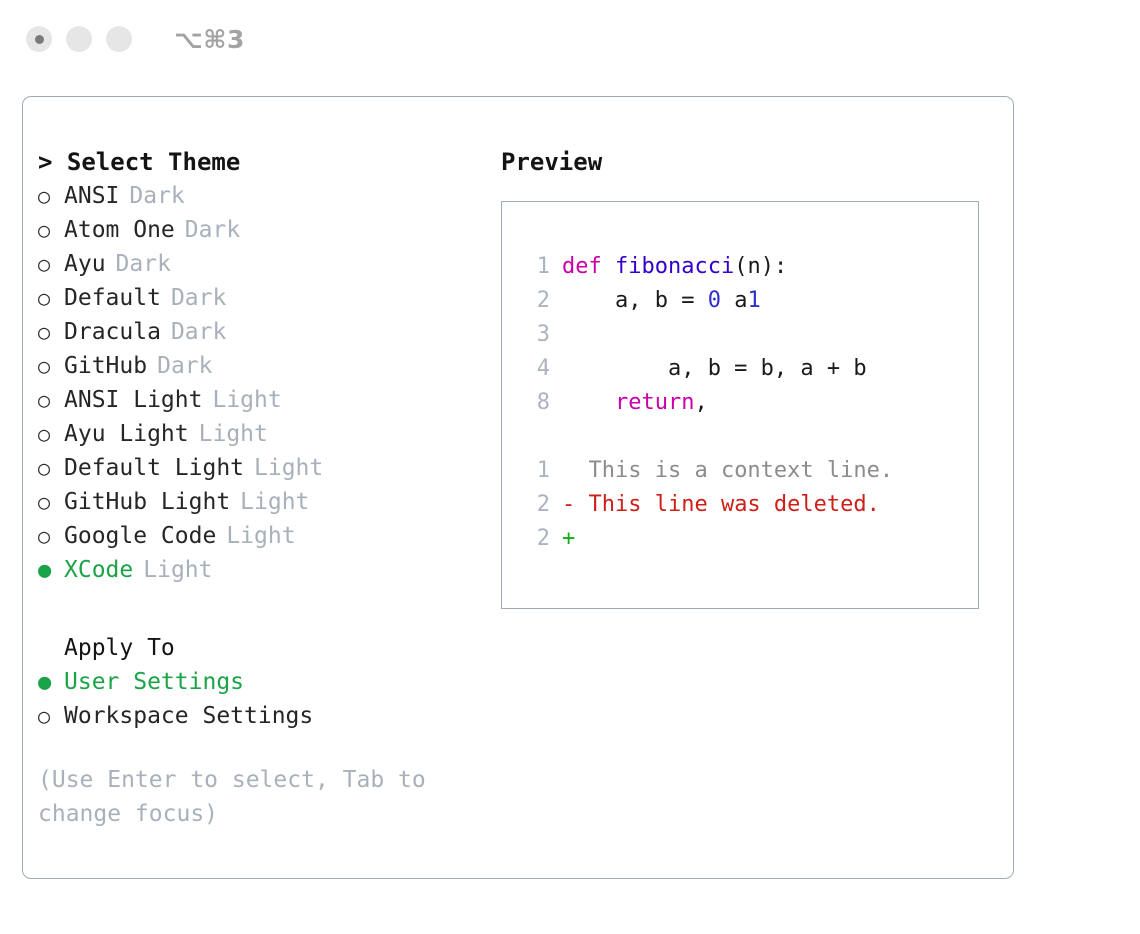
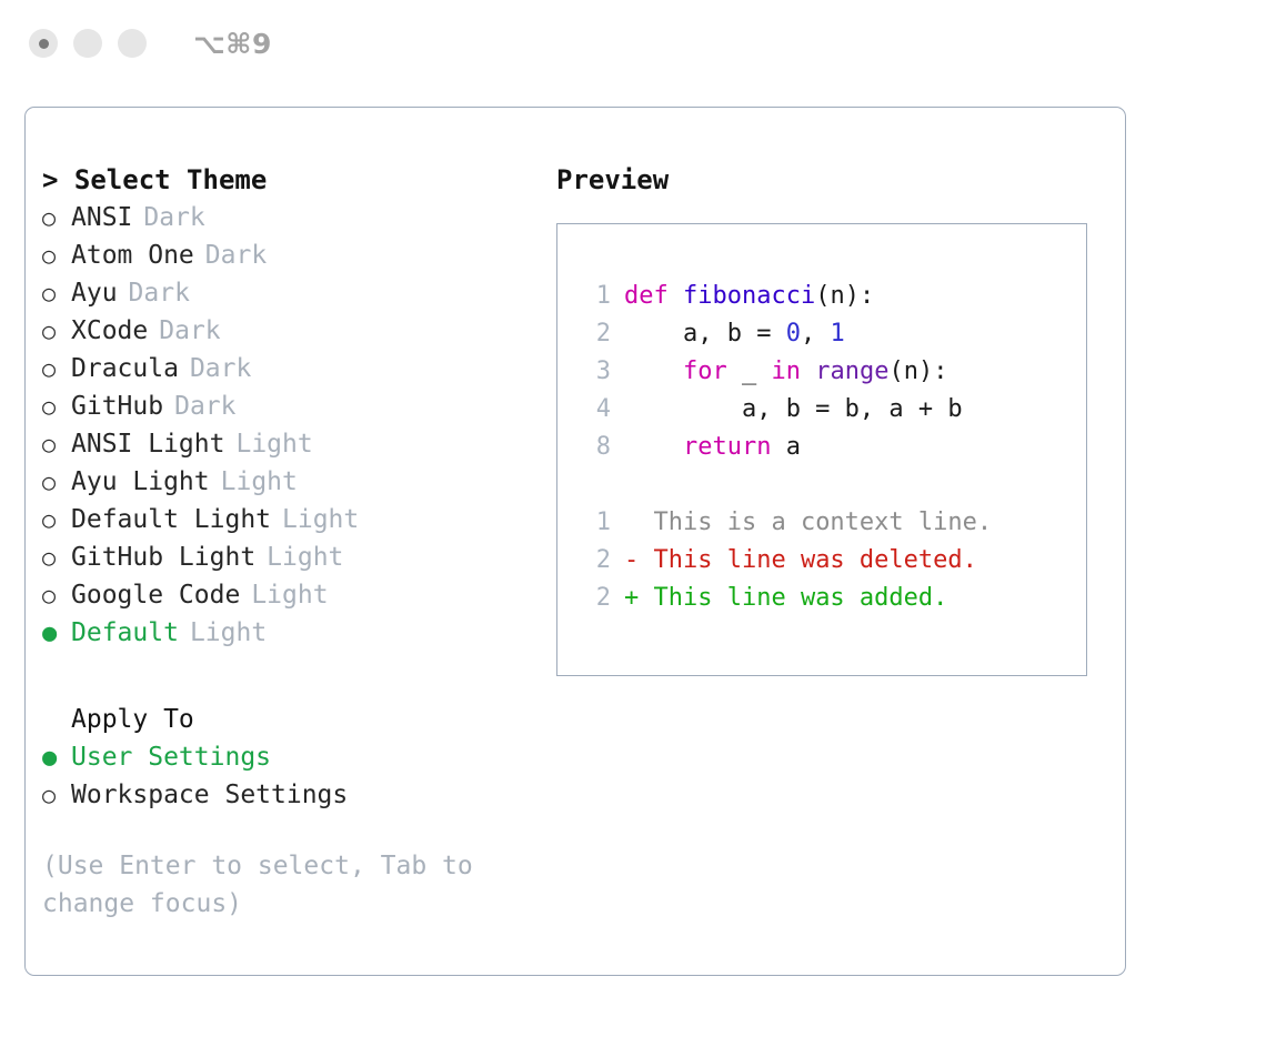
- ⌥⌘3
+ ⌥⌘9
  > Select Theme
  ○
  ANSI
  Dark
  ○
  Atom One
  Dark
  ○
  Ayu
  Dark
  ○
- Default
+ XCode
  Dark
  ○
  Dracula
  Dark
  ○
  GitHub
  Dark
  ○
  ANSI Light
  Light
  ○
  Ayu Light
  Light
  ○
  Default Light
  Light
  ○
  GitHub Light
  Light
  ○
  Google Code
  Light
  ●
- XCode
+ Default
  Light
  Apply To
  ●
  User Settings
  ○
  Workspace Settings
  (Use Enter to select, Tab to change focus)
  Preview
  1
  def fibonacci(n):
  2
- a, b = 0 a1
+ a, b = 0, 1
  3
+ for _ in range(n):
  4
  a, b = b, a + b
  8
- return,
+ return a
  1
  This is a context line.
  2
  -
  This line was deleted.
  2
  +
+ This line was added.
